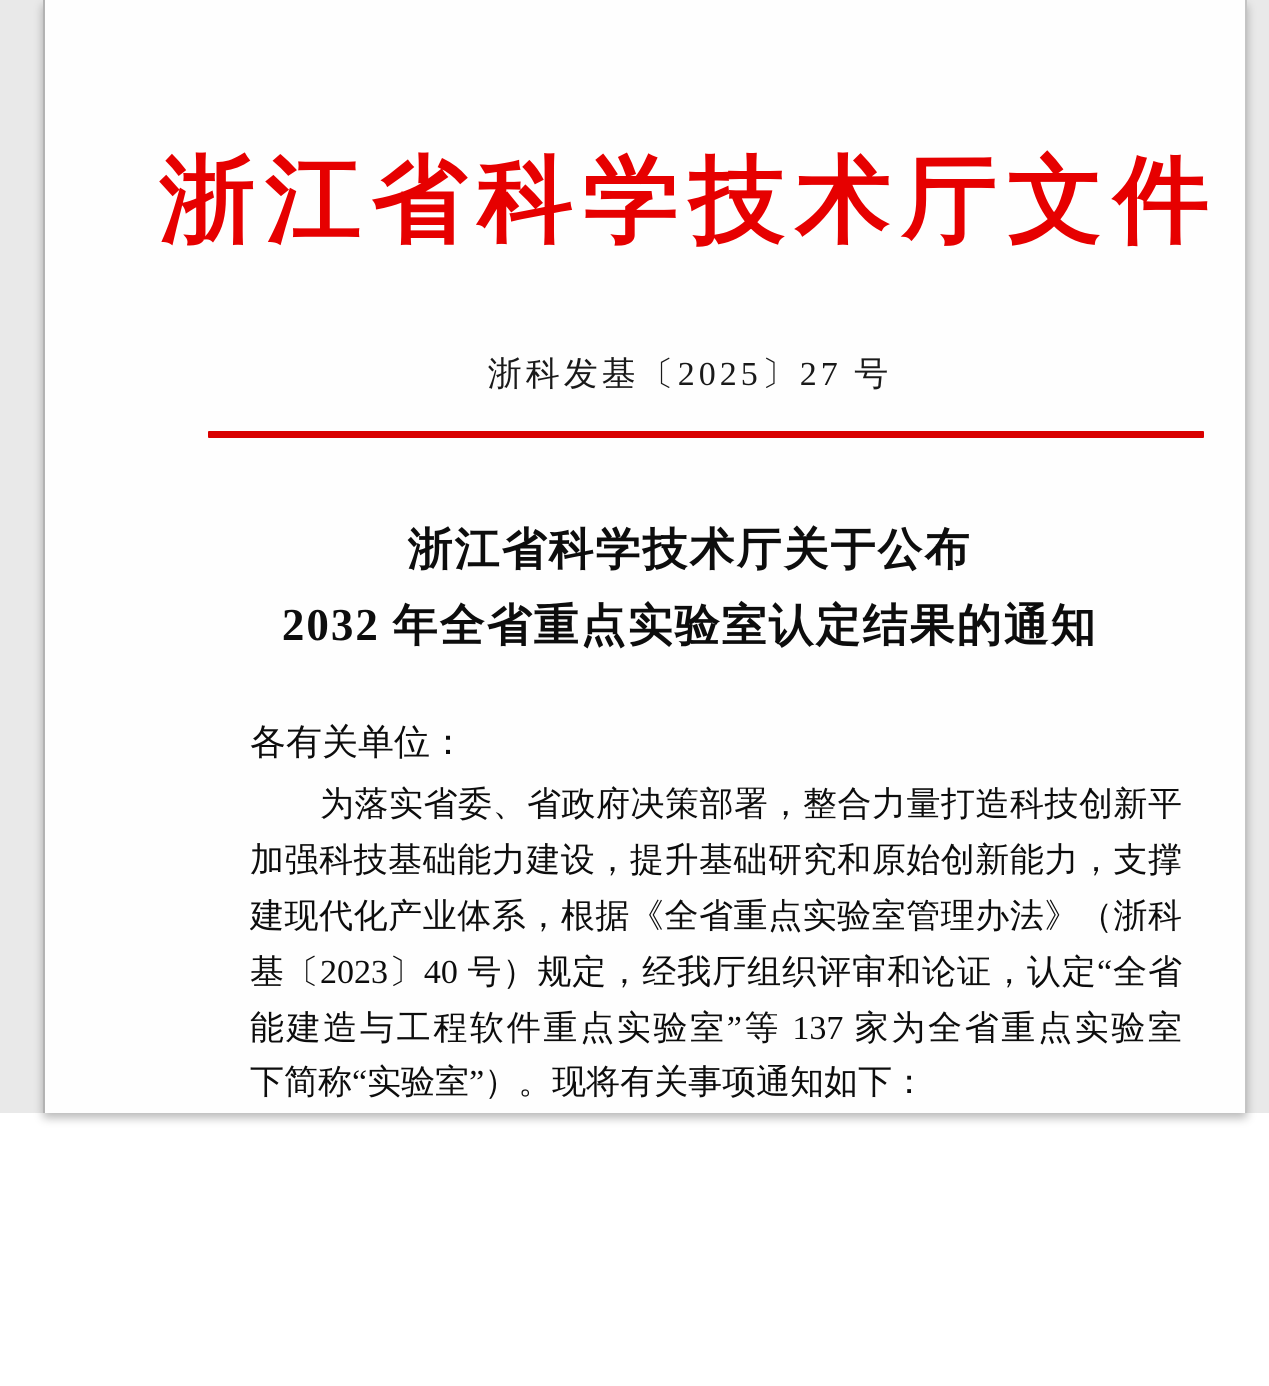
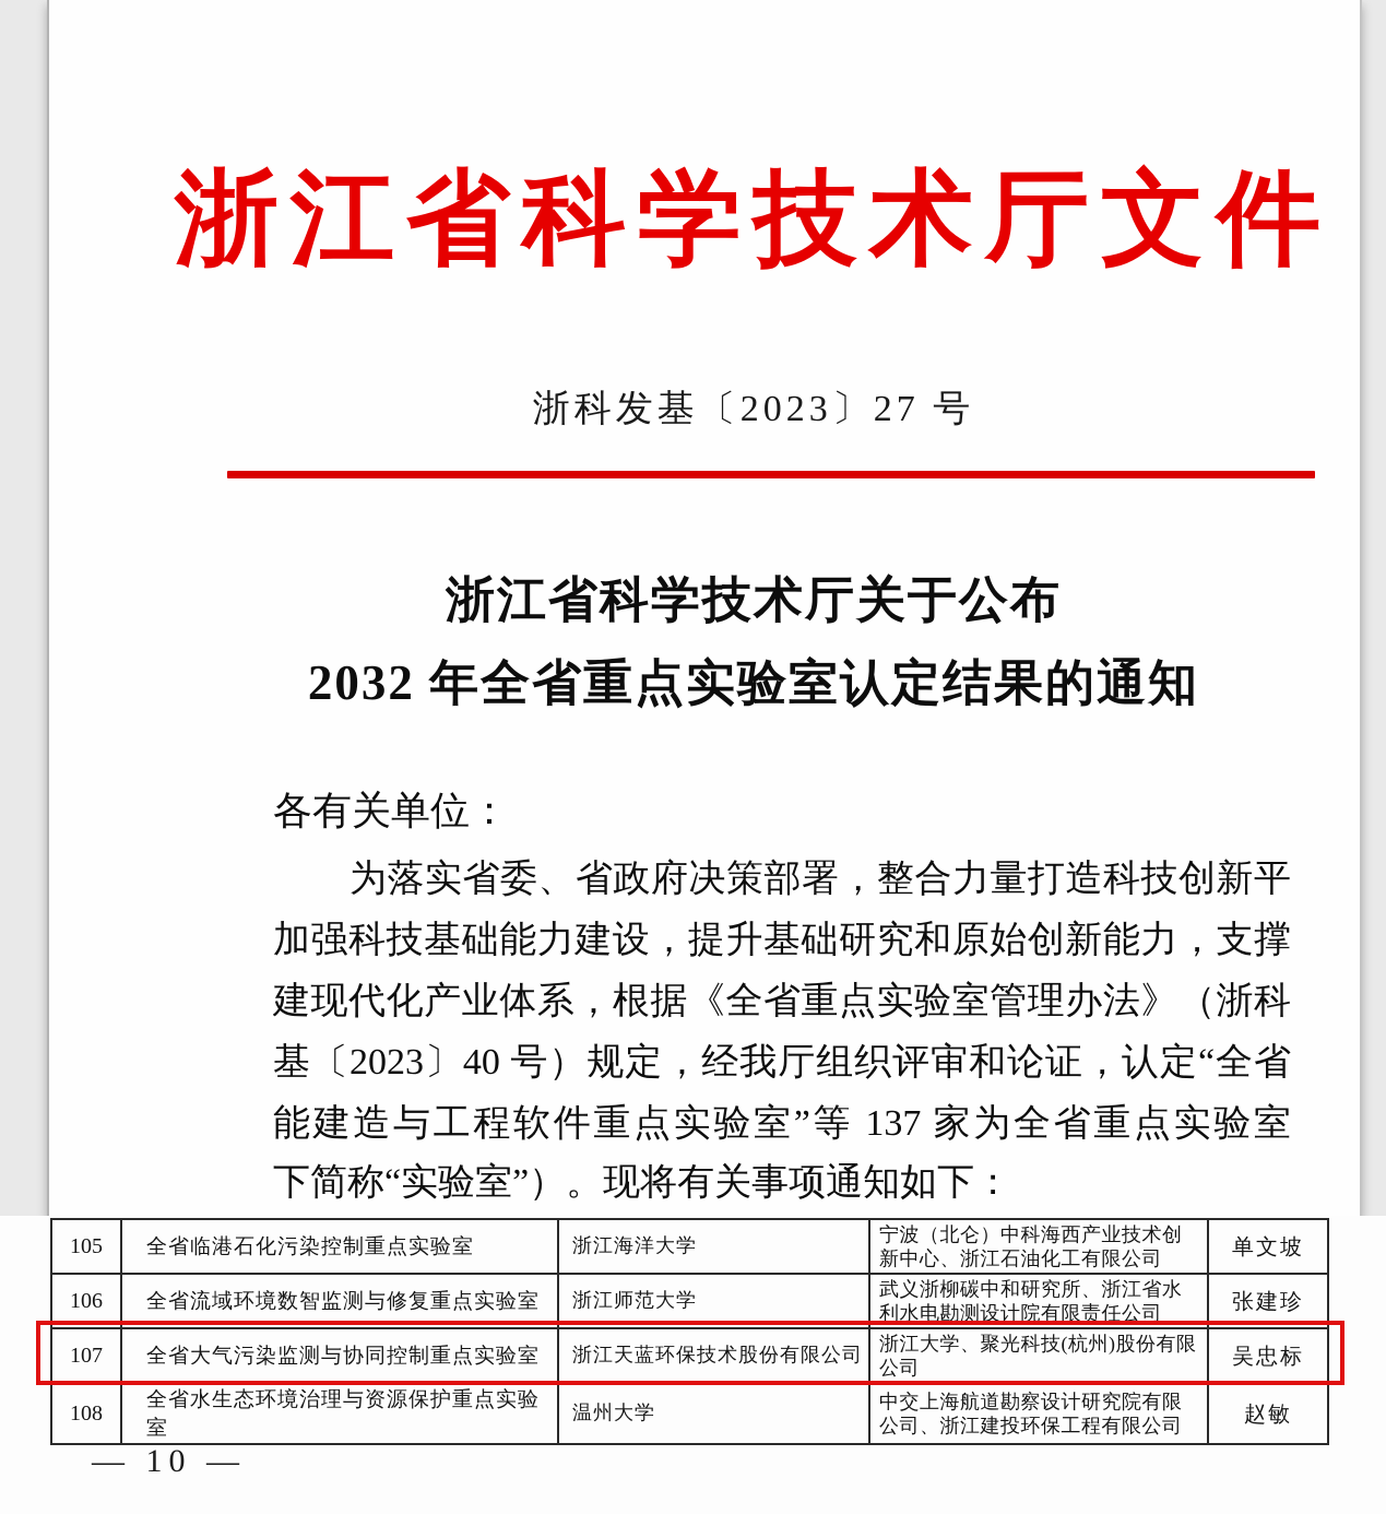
  浙江省科学技术厅文件
- 浙科发基〔2025〕27 号
+ 浙科发基〔2023〕27 号
  浙江省科学技术厅关于公布
  2032 年全省重点实验室认定结果的通知
  各有关单位：
  为落实省委、省政府决策部署，整合力量打造科技创新平
  加强科技基础能力建设，提升基础研究和原始创新能力，支撑
  建现代化产业体系，根据《全省重点实验室管理办法》（浙科
  基〔2023〕40 号）规定，经我厅组织评审和论证，认定“全省
  能建造与工程软件重点实验室”等 137 家为全省重点实验室
  下简称“实验室”）。现将有关事项通知如下：
+ 105	全省临港石化污染控制重点实验室	浙江海洋大学	宁波（北仑）中科海西产业技术创新中心、浙江石油化工有限公司	单文坡
+ 106	全省流域环境数智监测与修复重点实验室	浙江师范大学	武义浙柳碳中和研究所、浙江省水利水电勘测设计院有限责任公司	张建珍
+ 107	全省大气污染监测与协同控制重点实验室	浙江天蓝环保技术股份有限公司	浙江大学、聚光科技(杭州)股份有限公司	吴忠标
+ 108	全省水生态环境治理与资源保护重点实验室	温州大学	中交上海航道勘察设计研究院有限公司、浙江建投环保工程有限公司	赵敏
+ — 10 —
